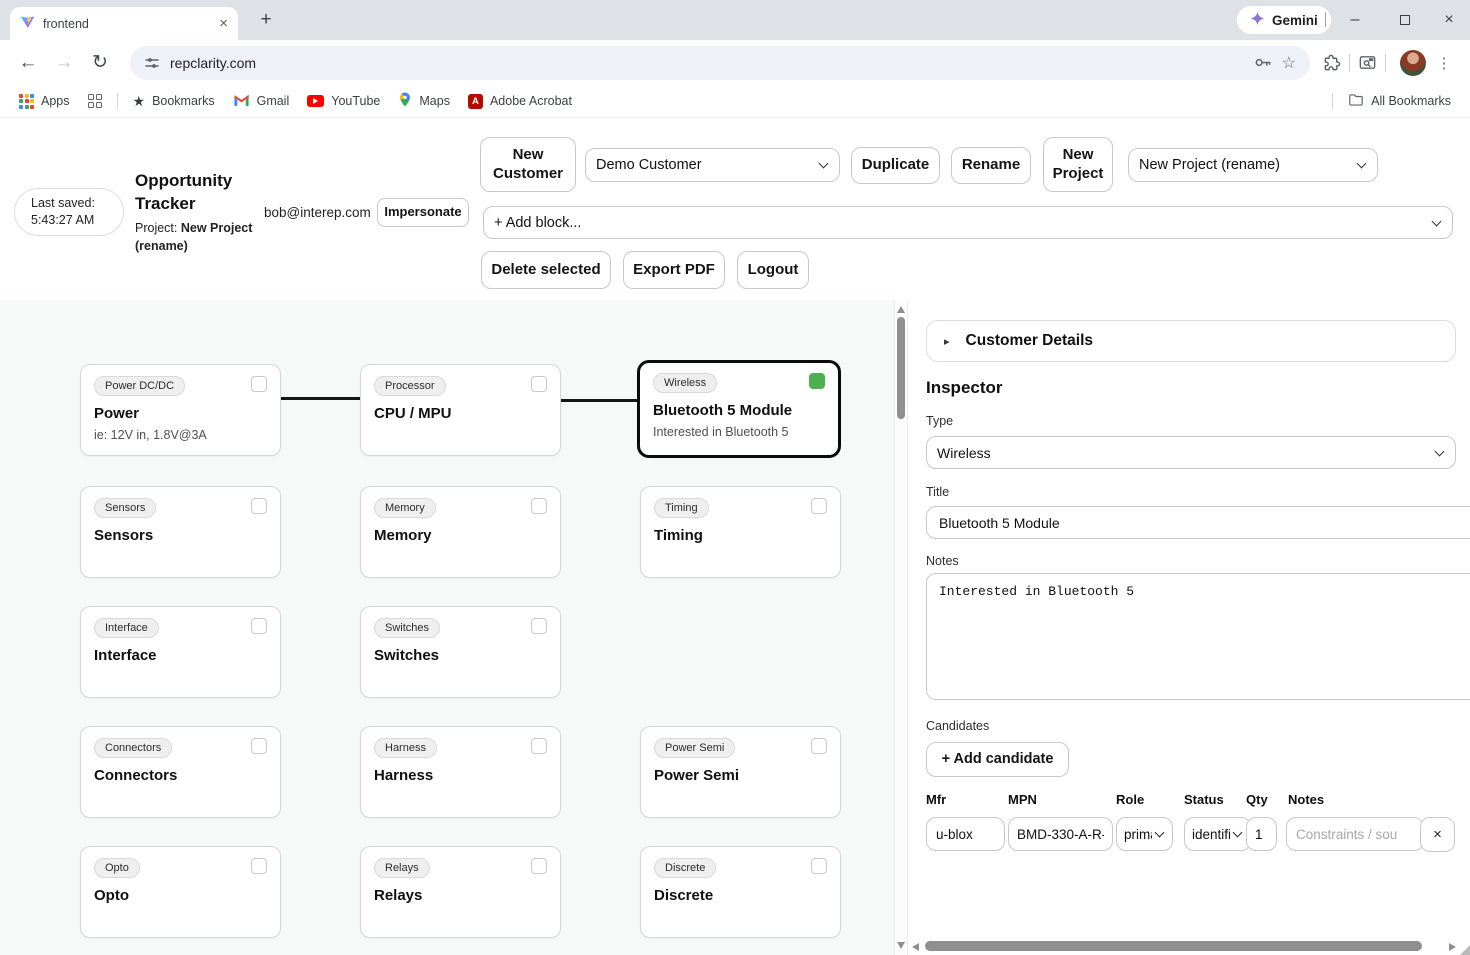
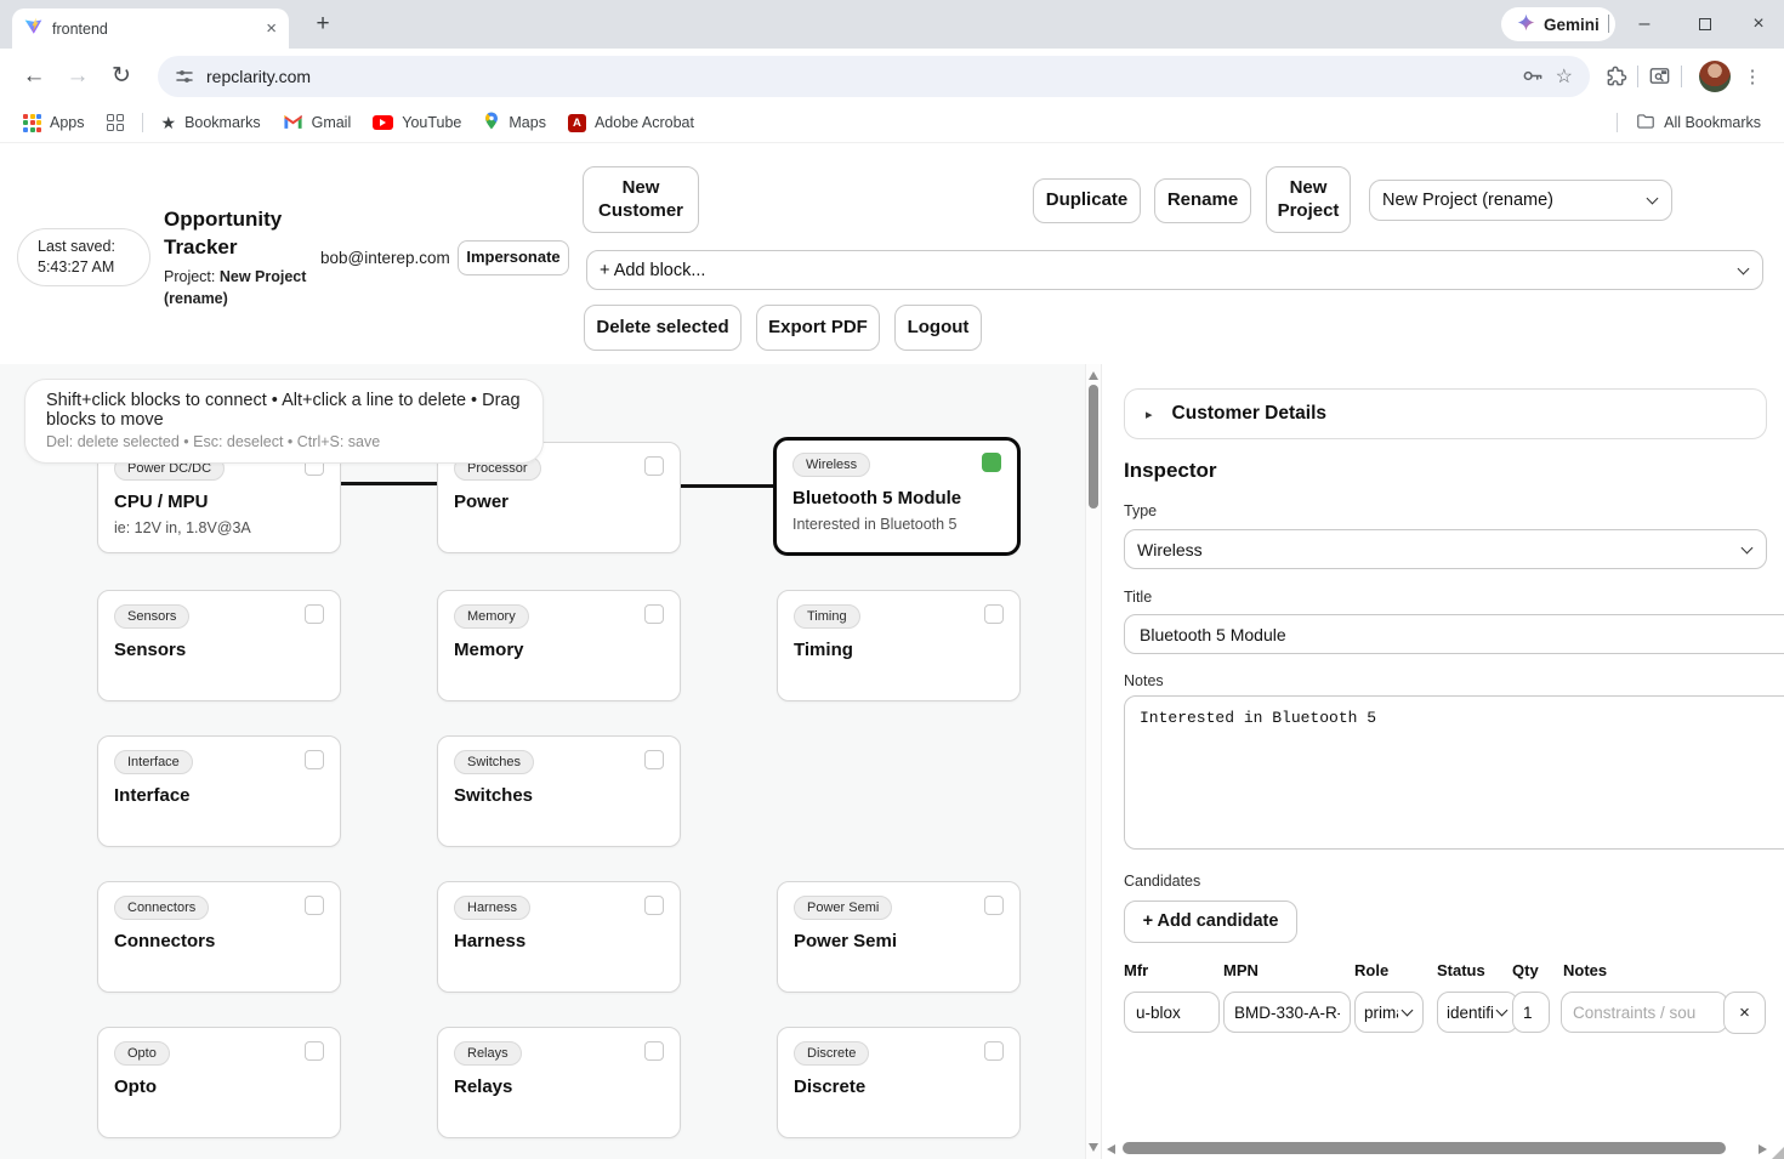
  frontend
  ×
  +
  Gemini
  –
  ×
  ←
  →
  ↻
  repclarity.com
  ☆
  ⋮
  Apps
  ★
  Bookmarks
  Gmail
  YouTube
  Maps
  A
  Adobe Acrobat
  All Bookmarks
  Last saved:
  5:43:27 AM
  Opportunity Tracker
  Project: New Project (rename)
  bob@interep.com
  Impersonate
  New Customer
- Demo Customer
  Duplicate
  Rename
  New Project
  New Project (rename)
  + Add block...
  Delete selected
  Export PDF
  Logout
+ Shift+click blocks to connect • Alt+click a line to delete • Drag blocks to move
+ Del: delete selected • Esc: deselect • Ctrl+S: save
  Power DC/DC
- Power
+ CPU / MPU
  ie: 12V in, 1.8V@3A
  Processor
- CPU / MPU
+ Power
  Wireless
  Bluetooth 5 Module
  Interested in Bluetooth 5
  Sensors
  Sensors
  Memory
  Memory
  Timing
  Timing
  Interface
  Interface
  Switches
  Switches
  Connectors
  Connectors
  Harness
  Harness
  Power Semi
  Power Semi
  Opto
  Opto
  Relays
  Relays
  Discrete
  Discrete
  ▸
  Customer Details
  Inspector
  Type
  Wireless
  Title
  Bluetooth 5 Module
  Notes
  Interested in Bluetooth 5
  Candidates
  + Add candidate
  Mfr
  MPN
  Role
  Status
  Qty
  Notes
  u-blox
  BMD-330-A-R
  identifi
  1
  Constraints / sou
  ×
